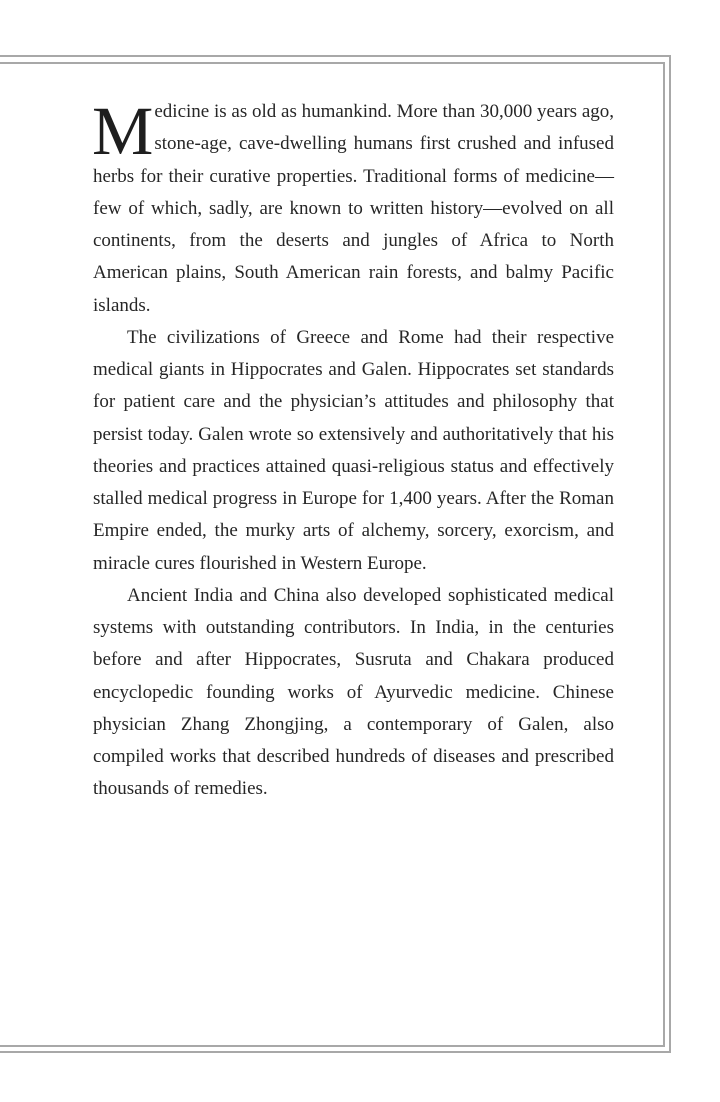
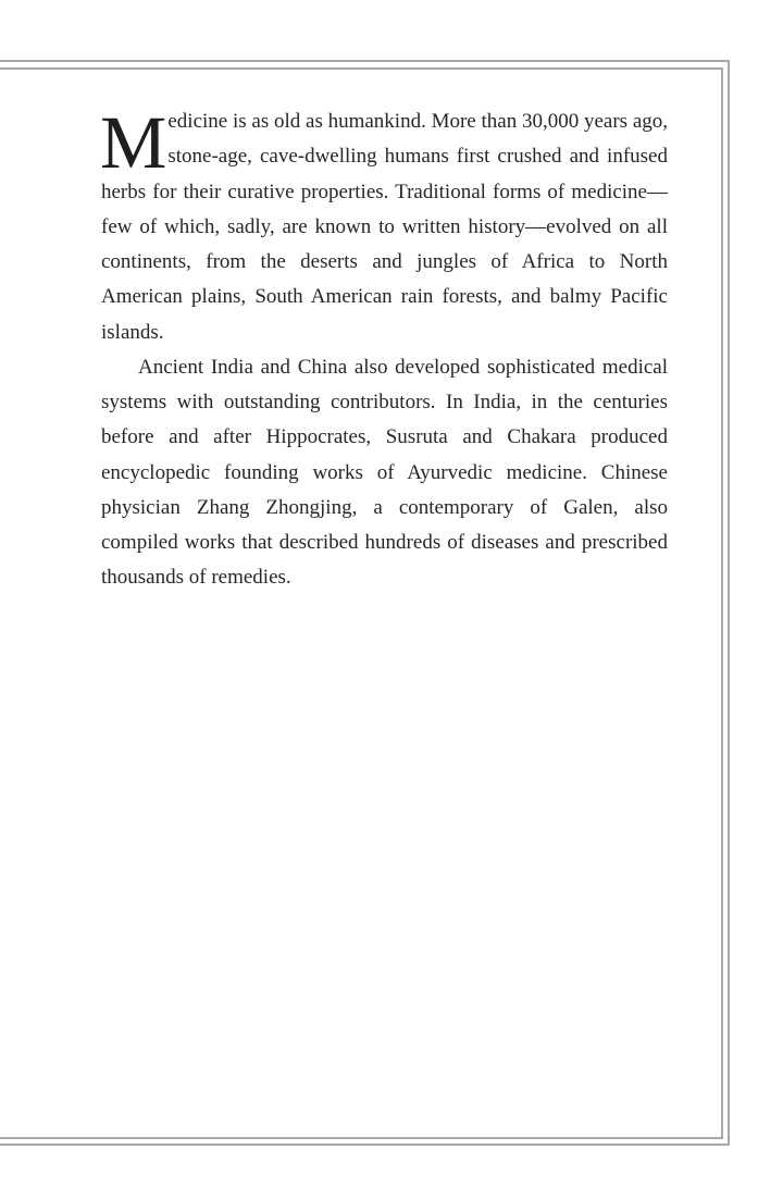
  M
  edicine is as old as humankind. More than 30,000 years ago, stone-age, cave-dwelling humans first crushed and infused herbs for their curative properties. Traditional forms of medicine—few of which, sadly, are known to written history—evolved on all continents, from the deserts and jungles of Africa to North American plains, South American rain forests, and balmy Pacific islands.
- The civilizations of Greece and Rome had their respective medical giants in Hippocrates and Galen. Hippocrates set standards for patient care and the physician’s attitudes and philosophy that persist today. Galen wrote so extensively and authoritatively that his theories and practices attained quasi-religious status and effectively stalled medical progress in Europe for 1,400 years. After the Roman Empire ended, the murky arts of alchemy, sorcery, exorcism, and miracle cures flourished in Western Europe.
  Ancient India and China also developed sophisticated medical systems with outstanding contributors. In India, in the centuries before and after Hippocrates, Susruta and Chakara produced encyclopedic founding works of Ayurvedic medicine. Chinese physician Zhang Zhongjing, a contemporary of Galen, also compiled works that described hundreds of diseases and prescribed thousands of remedies.
